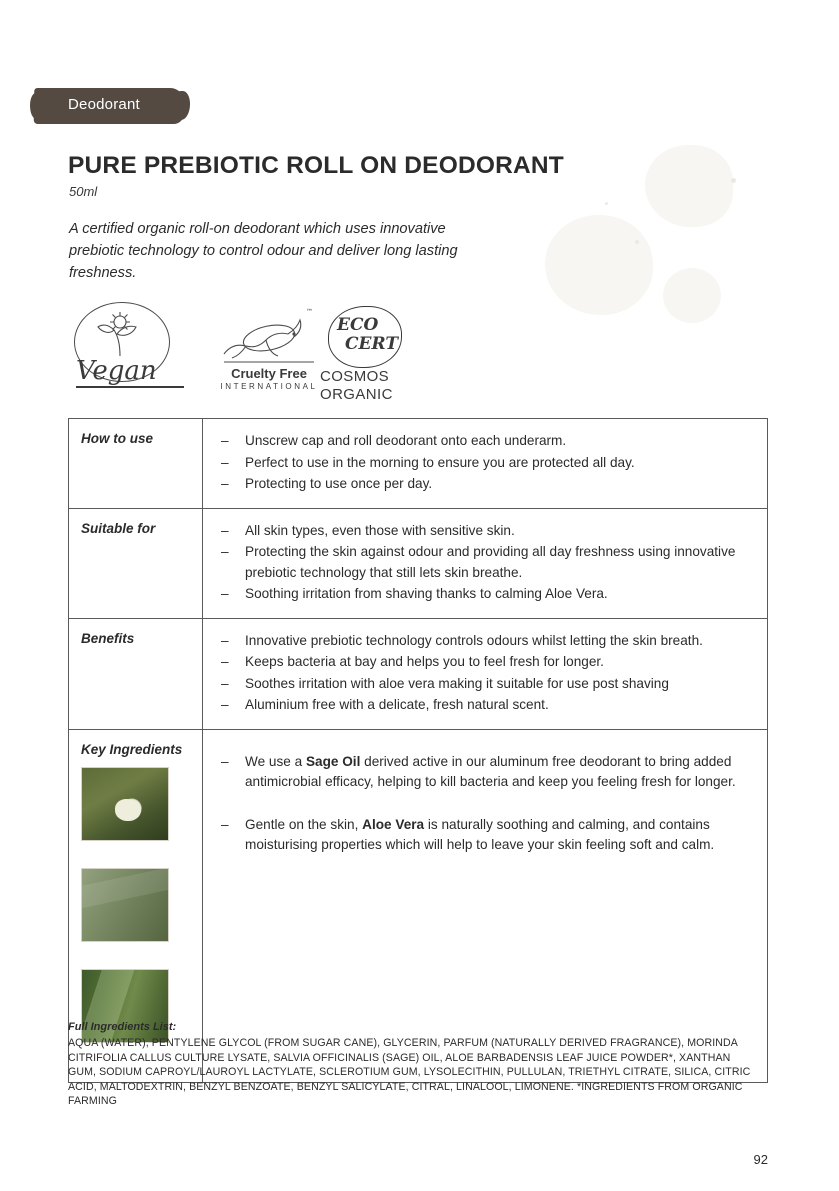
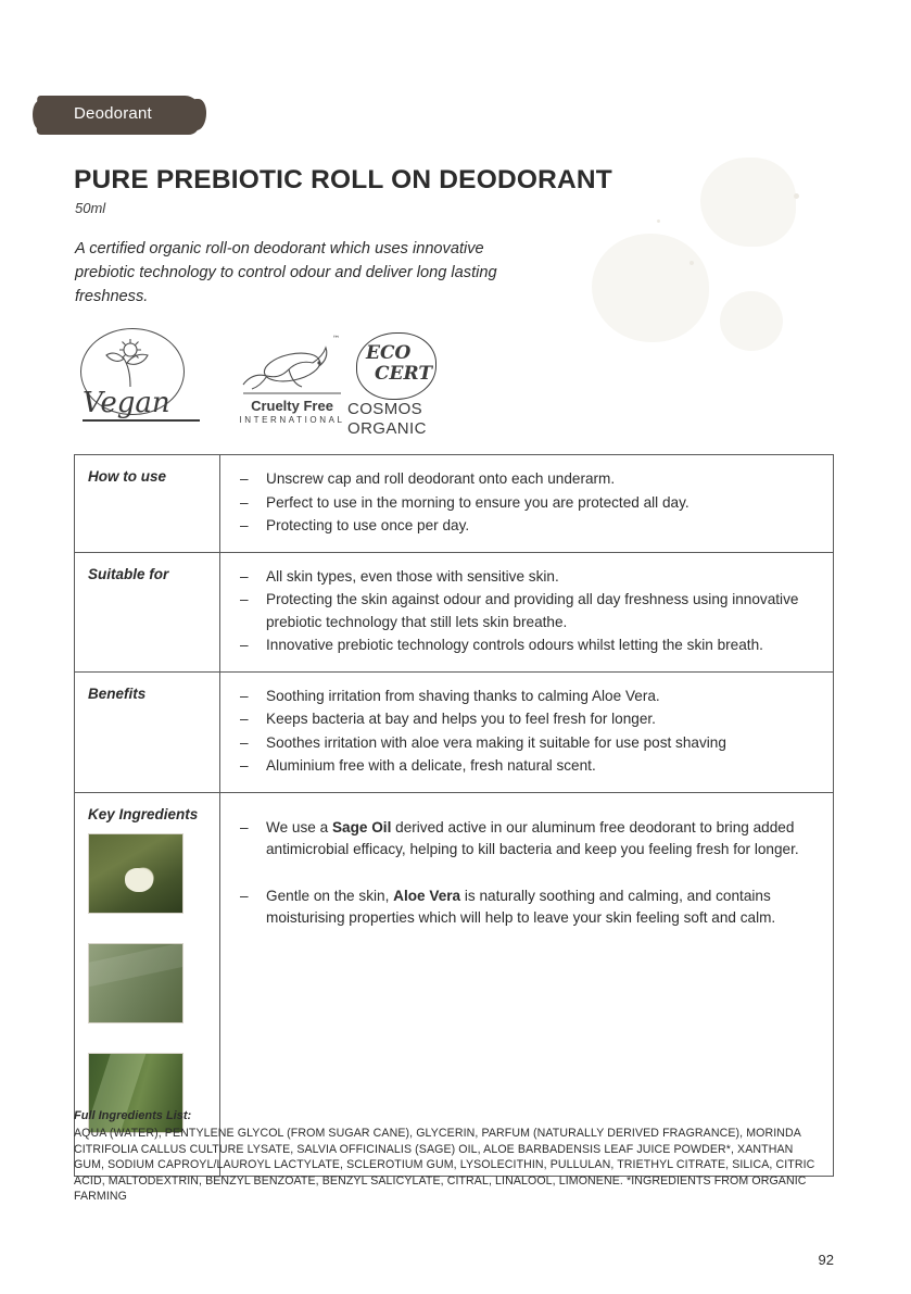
  Deodorant
  PURE PREBIOTIC ROLL ON DEODORANT
  50ml
  A certified organic roll-on deodorant which uses innovative prebiotic technology to control odour and deliver long lasting freshness.
  Vegan
  ™
  Cruelty Free
  INTERNATIONAL
  ECO
  CERT
  COSMOS
  ORGANIC
  How to use
  Unscrew cap and roll deodorant onto each underarm.
  Perfect to use in the morning to ensure you are protected all day.
  Protecting to use once per day.
  Suitable for
  All skin types, even those with sensitive skin.
  Protecting the skin against odour and providing all day freshness using innovative prebiotic technology that still lets skin breathe.
- Soothing irritation from shaving thanks to calming Aloe Vera.
+ Innovative prebiotic technology controls odours whilst letting the skin breath.
  Benefits
- Innovative prebiotic technology controls odours whilst letting the skin breath.
+ Soothing irritation from shaving thanks to calming Aloe Vera.
  Keeps bacteria at bay and helps you to feel fresh for longer.
  Soothes irritation with aloe vera making it suitable for use post shaving
  Aluminium free with a delicate, fresh natural scent.
  Key Ingredients
  We use a Sage Oil derived active in our aluminum free deodorant to bring added antimicrobial efficacy, helping to kill bacteria and keep you feeling fresh for longer.
  Gentle on the skin, Aloe Vera is naturally soothing and calming, and contains moisturising properties which will help to leave your skin feeling soft and calm.
  Full Ingredients List:
  AQUA (WATER), PENTYLENE GLYCOL (FROM SUGAR CANE), GLYCERIN, PARFUM (NATURALLY DERIVED FRAGRANCE), MORINDA CITRIFOLIA CALLUS CULTURE LYSATE, SALVIA OFFICINALIS (SAGE) OIL, ALOE BARBADENSIS LEAF JUICE POWDER*, XANTHAN GUM, SODIUM CAPROYL/LAUROYL LACTYLATE, SCLEROTIUM GUM, LYSOLECITHIN, PULLULAN, TRIETHYL CITRATE, SILICA, CITRIC ACID, MALTODEXTRIN, BENZYL BENZOATE, BENZYL SALICYLATE, CITRAL, LINALOOL, LIMONENE. *INGREDIENTS FROM ORGANIC FARMING
  92
